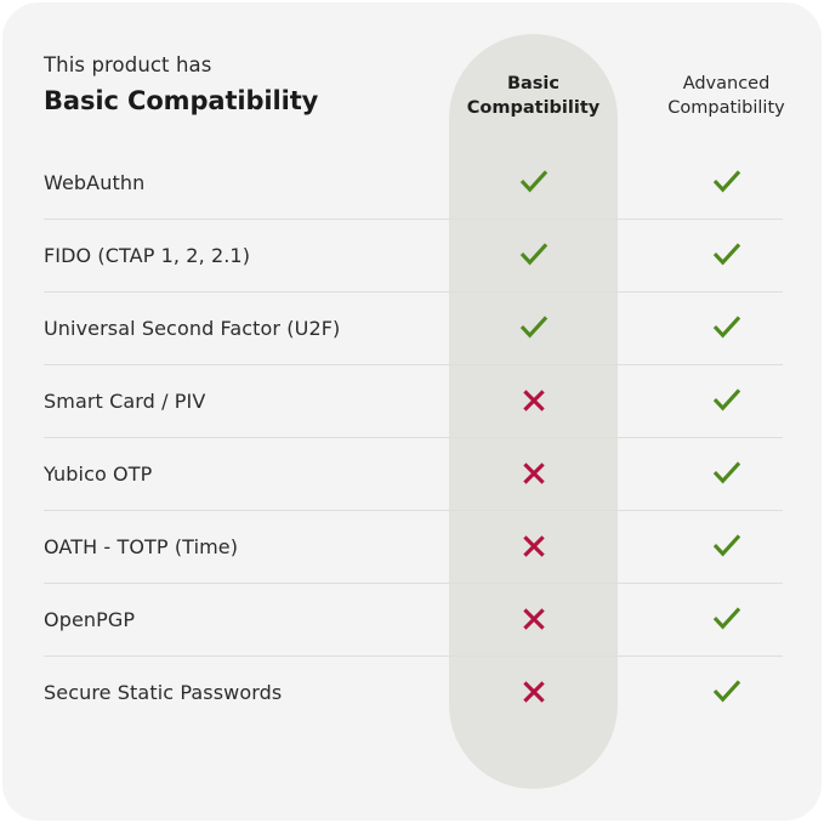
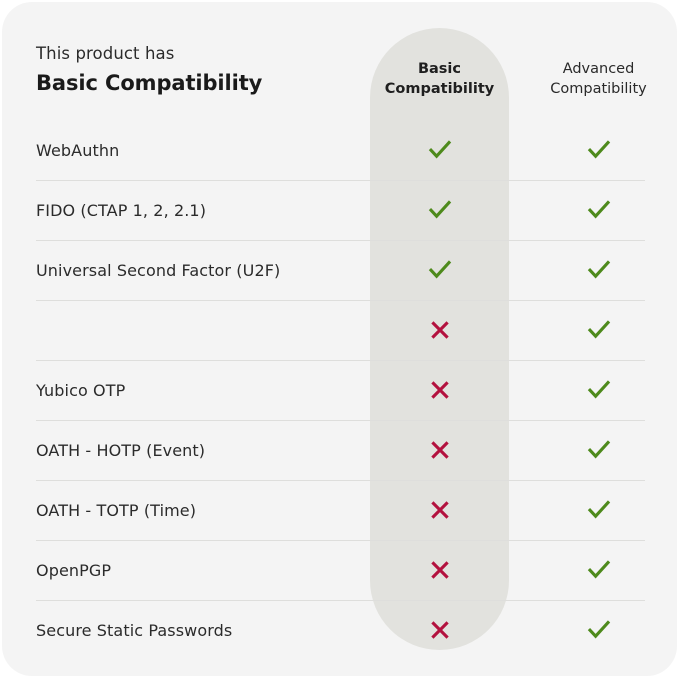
  This product has
  Basic Compatibility
  Basic
  Compatibility
  Advanced
  Compatibility
  WebAuthn
  FIDO (CTAP 1, 2, 2.1)
  Universal Second Factor (U2F)
- Smart Card / PIV
  Yubico OTP
+ OATH - HOTP (Event)
  OATH - TOTP (Time)
  OpenPGP
  Secure Static Passwords
